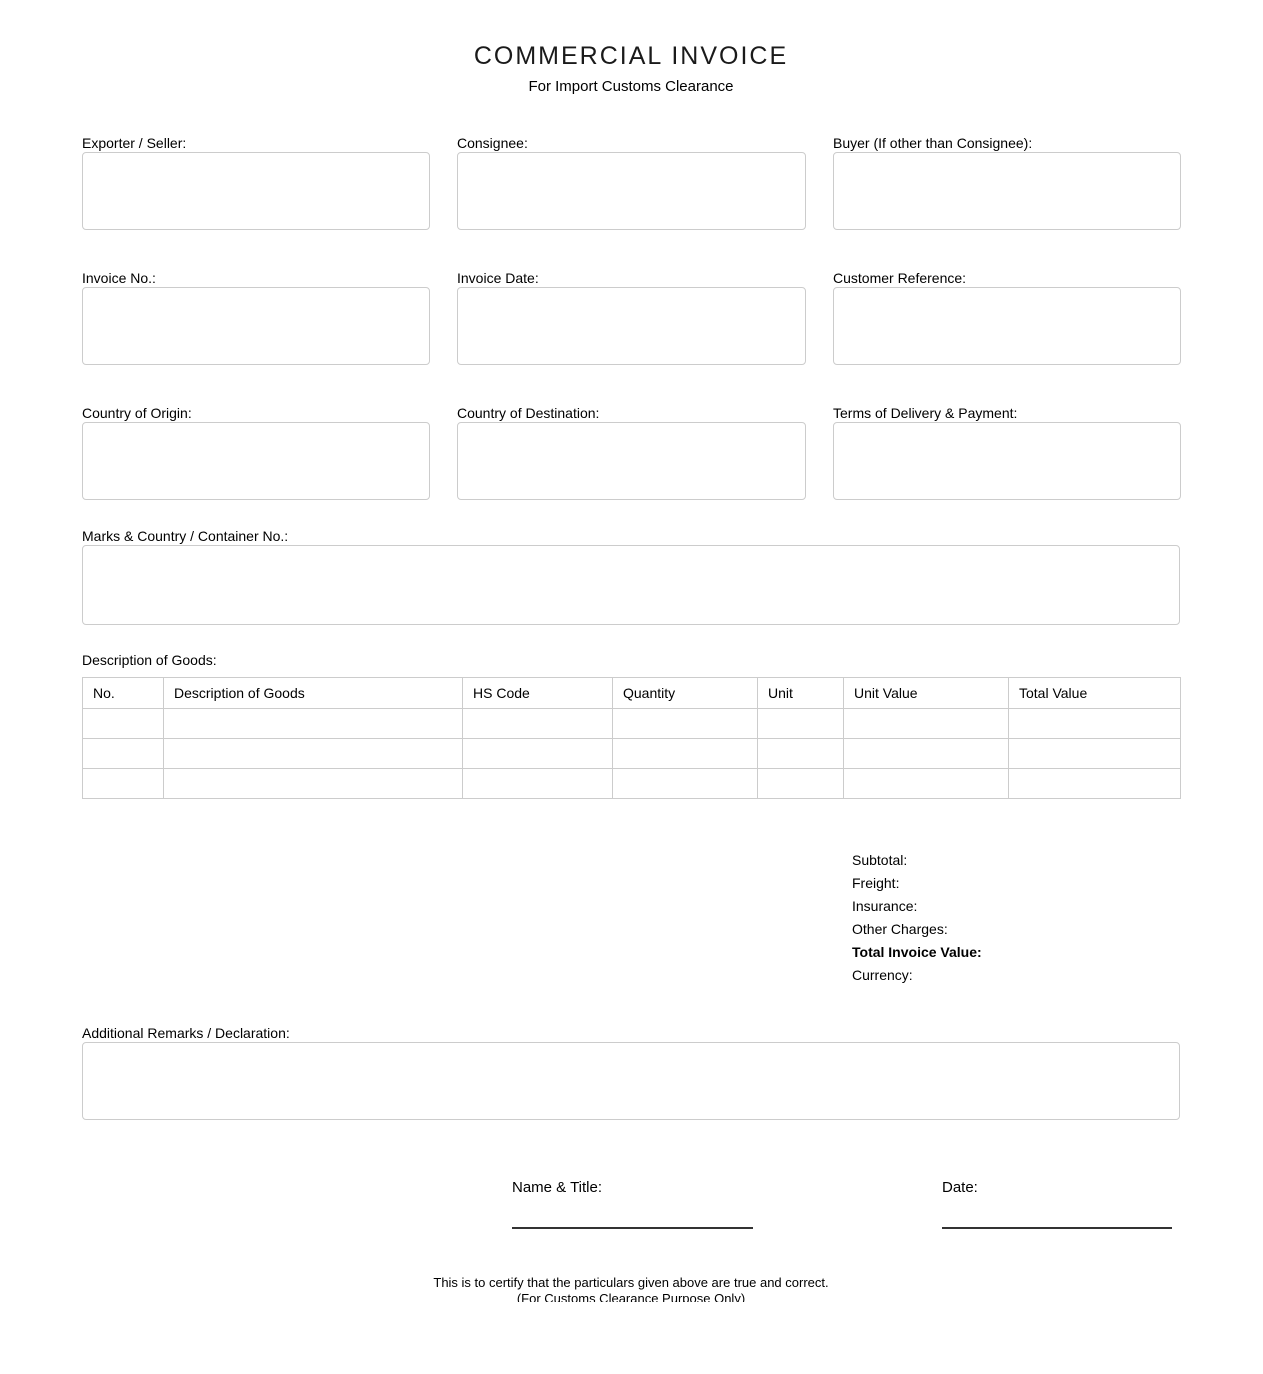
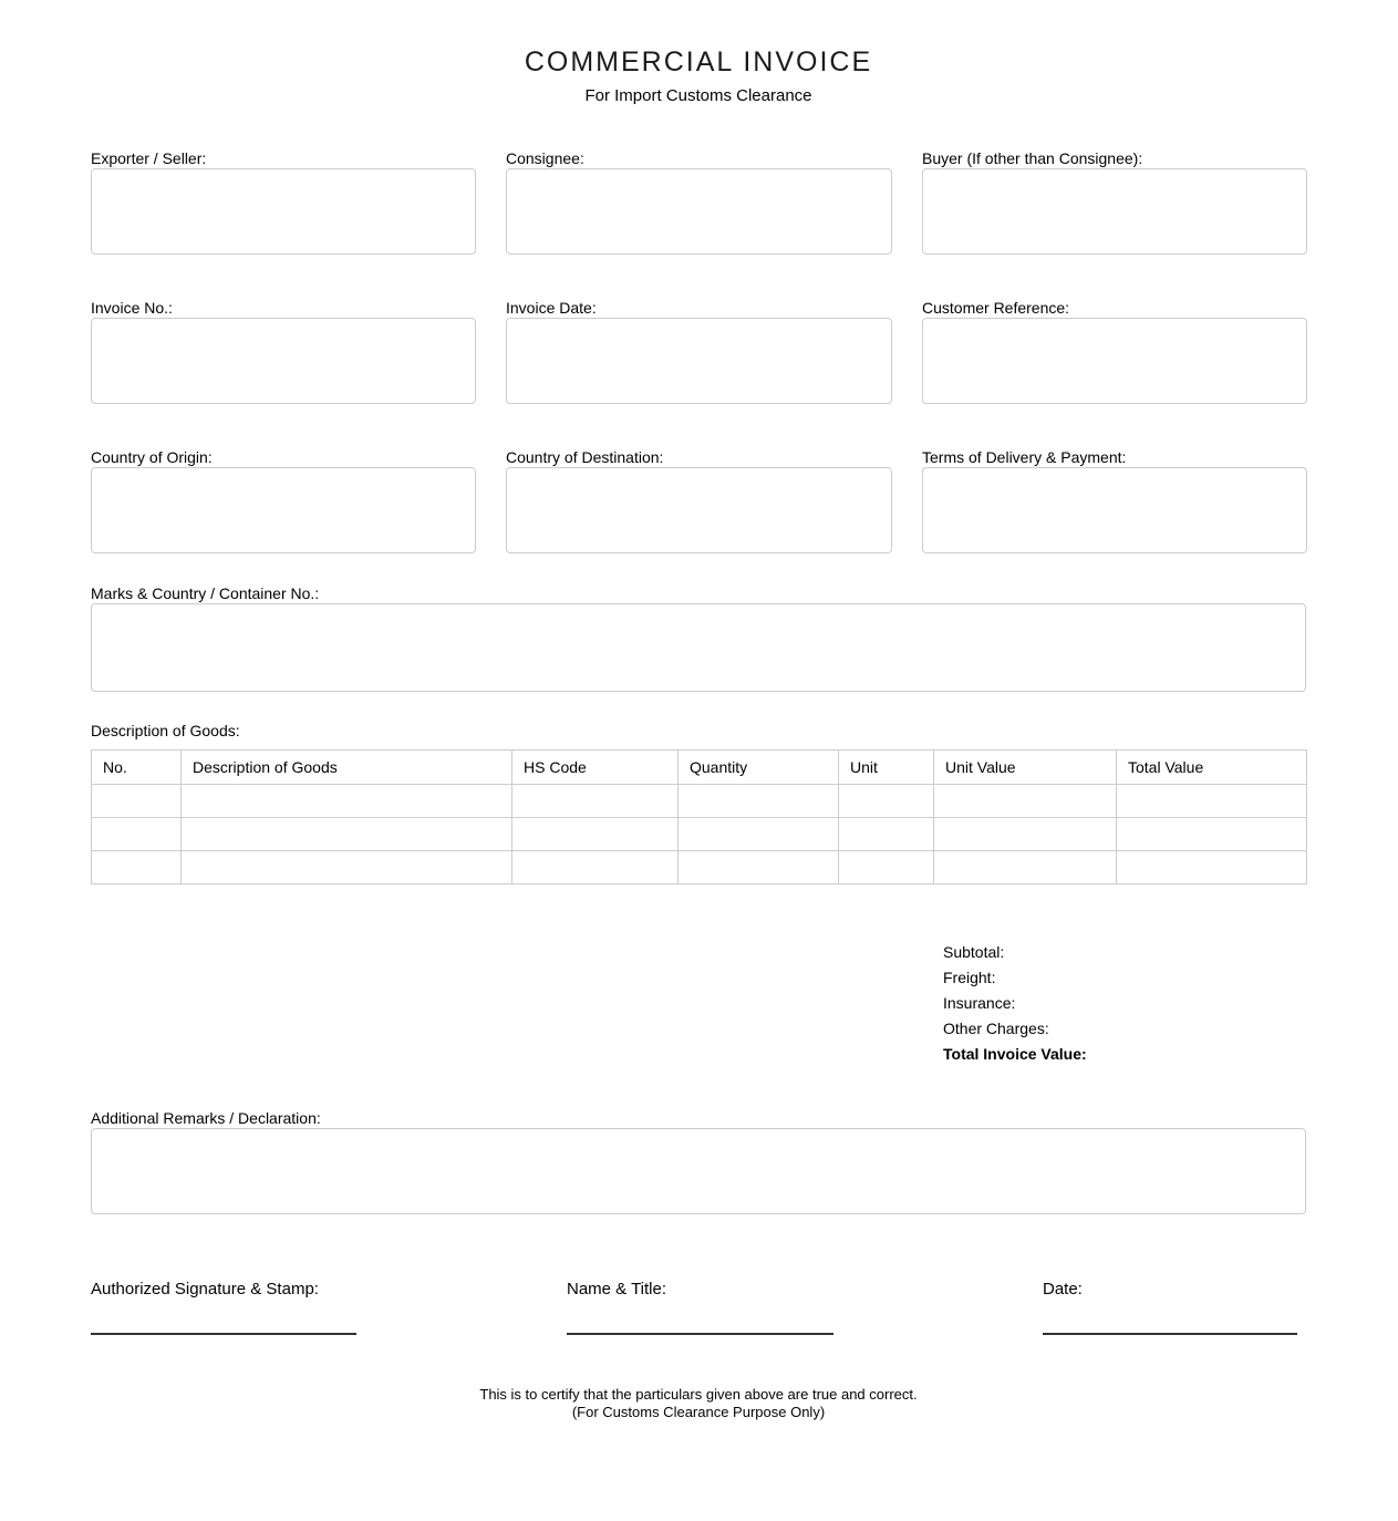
  COMMERCIAL INVOICE
  For Import Customs Clearance
  Exporter / Seller:
  Consignee:
  Buyer (If other than Consignee):
  Invoice No.:
  Invoice Date:
  Customer Reference:
  Country of Origin:
  Country of Destination:
  Terms of Delivery & Payment:
  Marks & Country / Container No.:
  Description of Goods:
  No.	Description of Goods	HS Code	Quantity	Unit	Unit Value	Total Value
  Subtotal:
  Freight:
  Insurance:
  Other Charges:
  Total Invoice Value:
- Currency:
  Additional Remarks / Declaration:
+ Authorized Signature & Stamp:
  Name & Title:
  Date:
  This is to certify that the particulars given above are true and correct.
  (For Customs Clearance Purpose Only)
